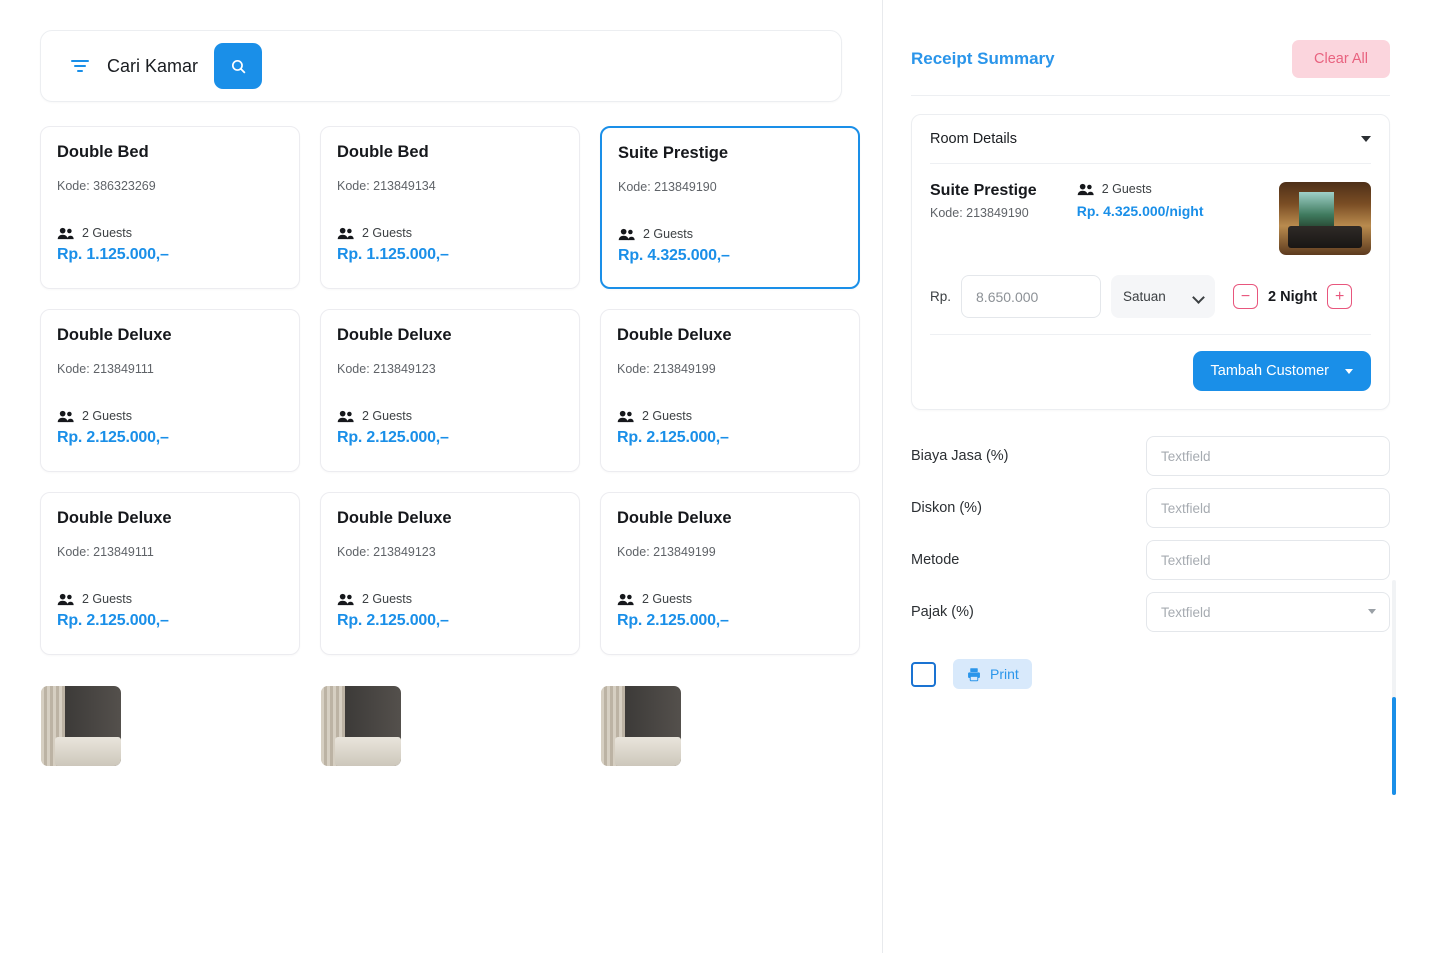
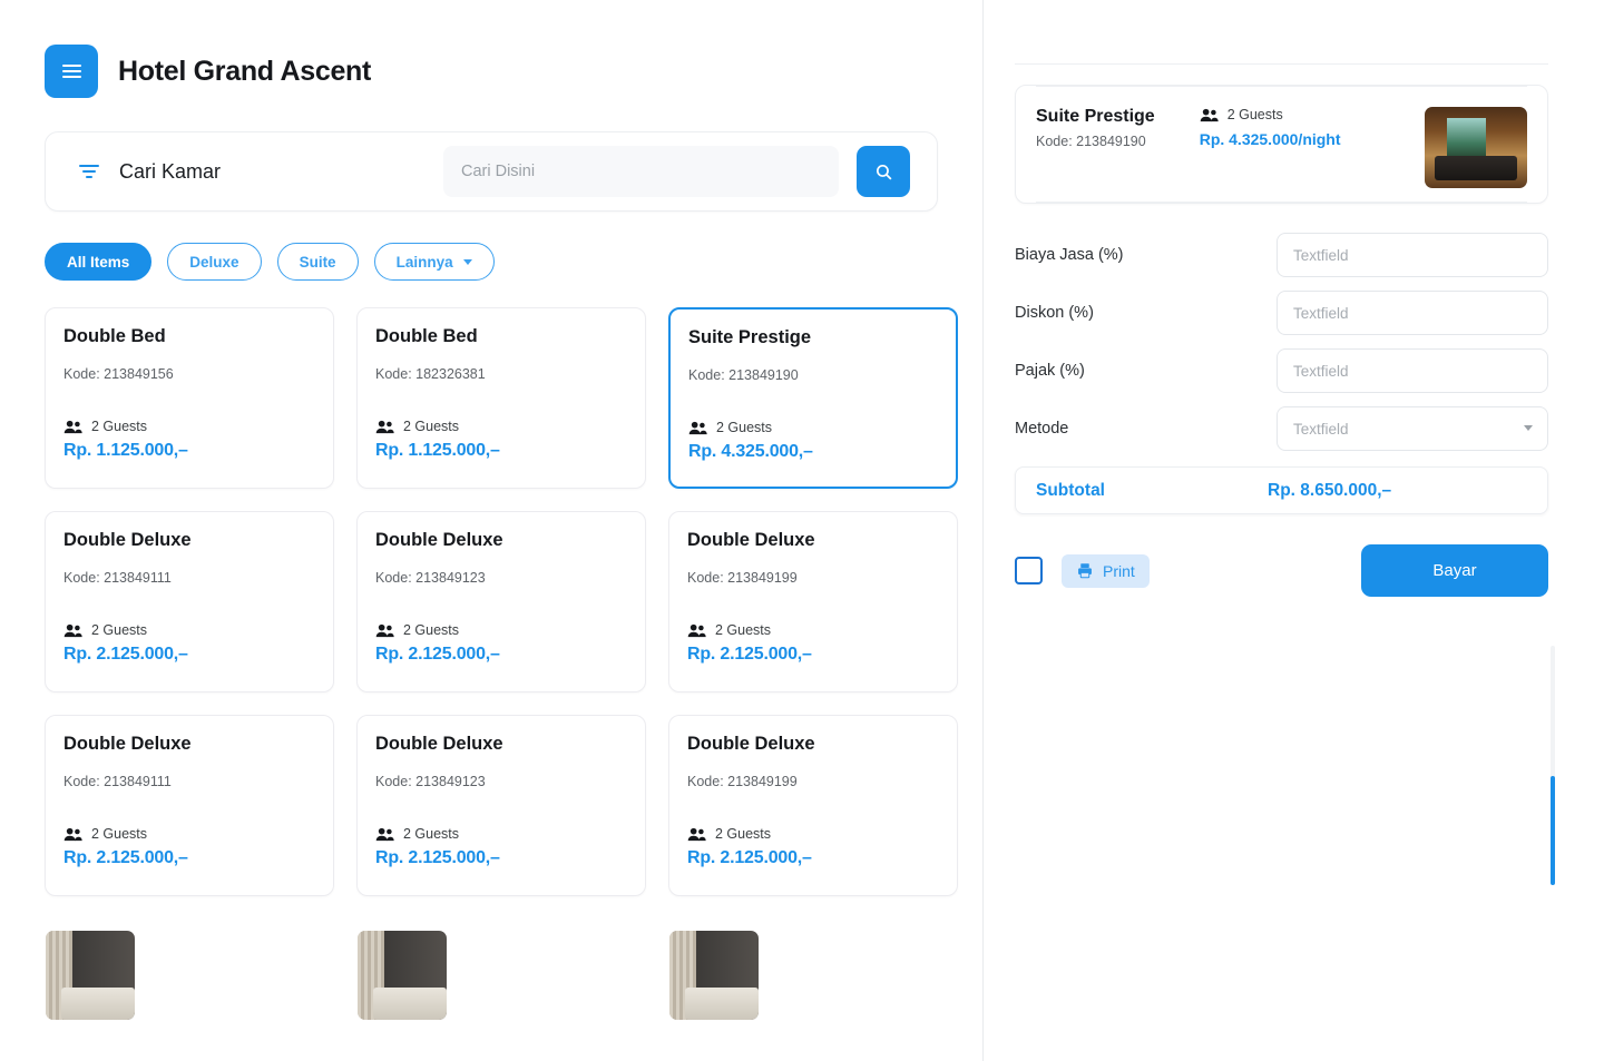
+ Hotel Grand Ascent
  Cari Kamar
+ Cari Disini
+ All Items
+ Deluxe
+ Suite
+ Lainnya
  Double Bed
- Kode: 386323269
+ Kode: 213849156
  2 Guests
  Rp. 1.125.000,–
  Double Bed
- Kode: 213849134
+ Kode: 182326381
  2 Guests
  Rp. 1.125.000,–
  Suite Prestige
  Kode: 213849190
  2 Guests
  Rp. 4.325.000,–
  Double Deluxe
  Kode: 213849111
  2 Guests
  Rp. 2.125.000,–
  Double Deluxe
  Kode: 213849123
  2 Guests
  Rp. 2.125.000,–
  Double Deluxe
  Kode: 213849199
  2 Guests
  Rp. 2.125.000,–
  Double Deluxe
  Kode: 213849111
  2 Guests
  Rp. 2.125.000,–
  Double Deluxe
  Kode: 213849123
  2 Guests
  Rp. 2.125.000,–
  Double Deluxe
  Kode: 213849199
  2 Guests
  Rp. 2.125.000,–
- Receipt Summary
- Clear All
- Room Details
  Suite Prestige
  Kode: 213849190
  2 Guests
  Rp. 4.325.000/night
- Rp.
- 8.650.000
- Satuan
- −
- 2 Night
- +
- Tambah Customer
  Biaya Jasa (%)
  Textfield
  Diskon (%)
  Textfield
- Metode
+ Pajak (%)
  Textfield
- Pajak (%)
+ Metode
  Textfield
+ Subtotal
+ Rp. 8.650.000,–
  Print
+ Bayar
